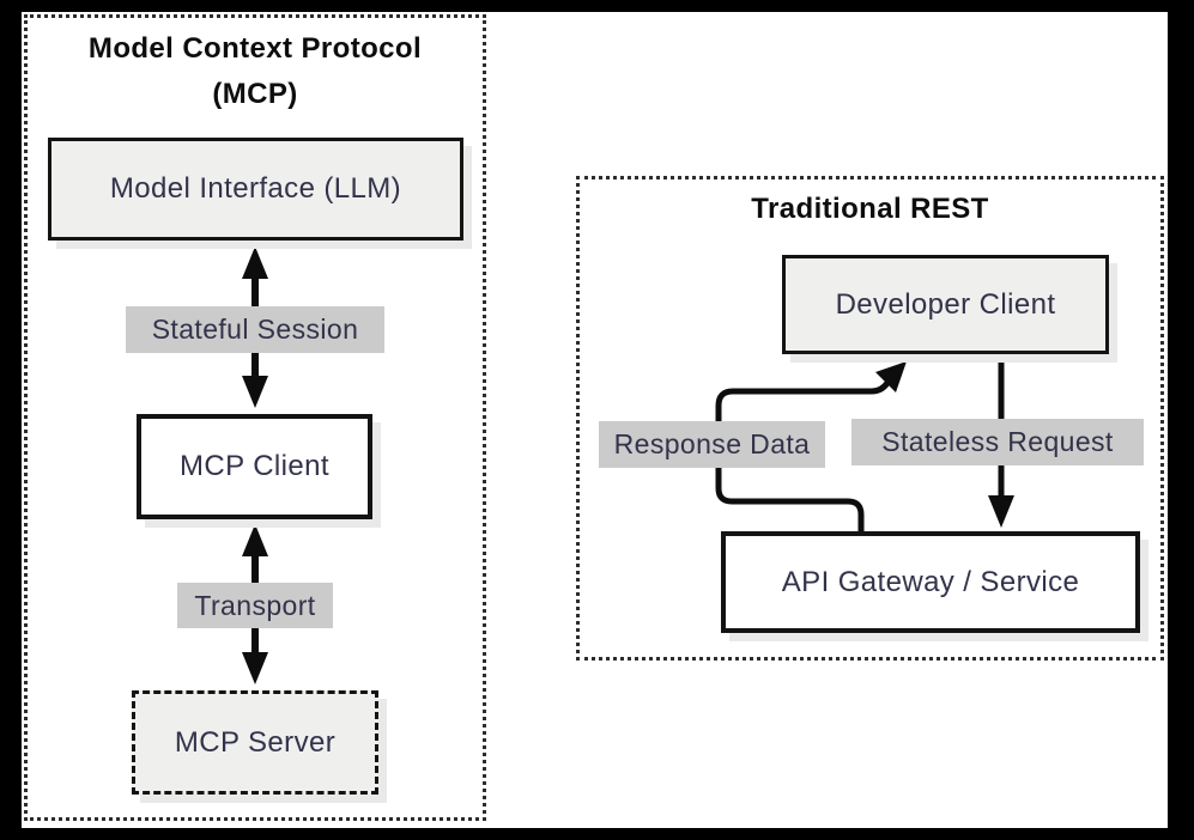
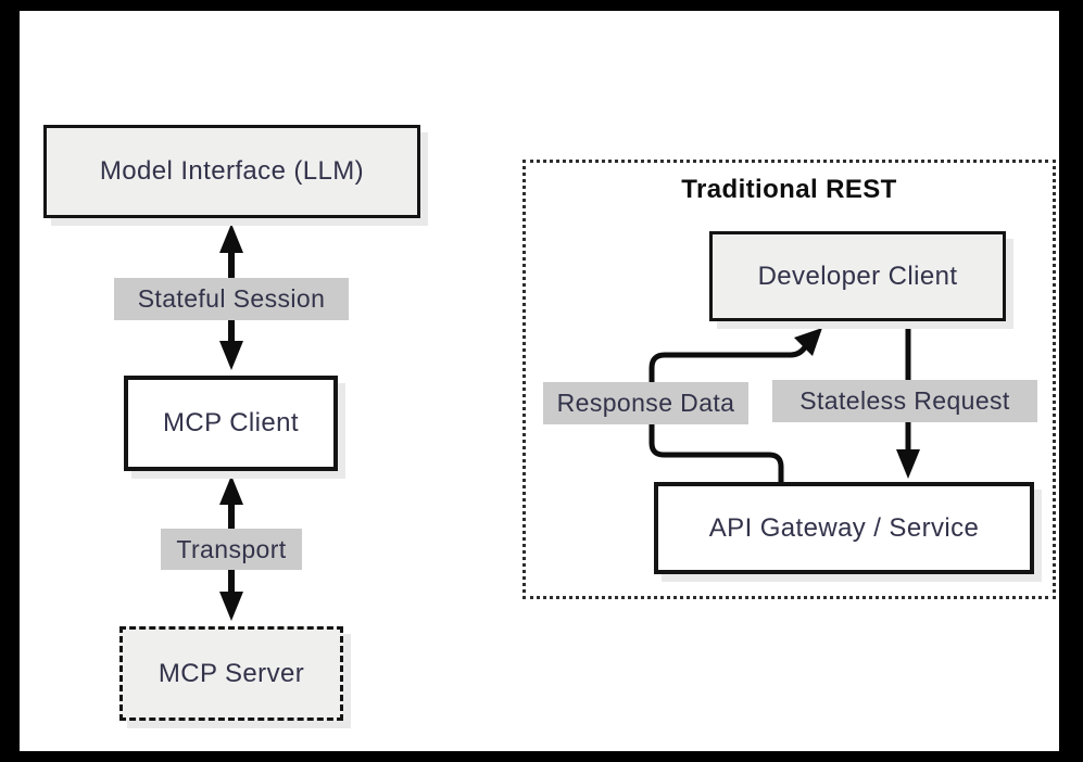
- Model Context Protocol
- (MCP)
  Model Interface (LLM)
  Stateful Session
  MCP Client
  Transport
  MCP Server
  Traditional REST
  Developer Client
  Response Data
  Stateless Request
  API Gateway / Service
